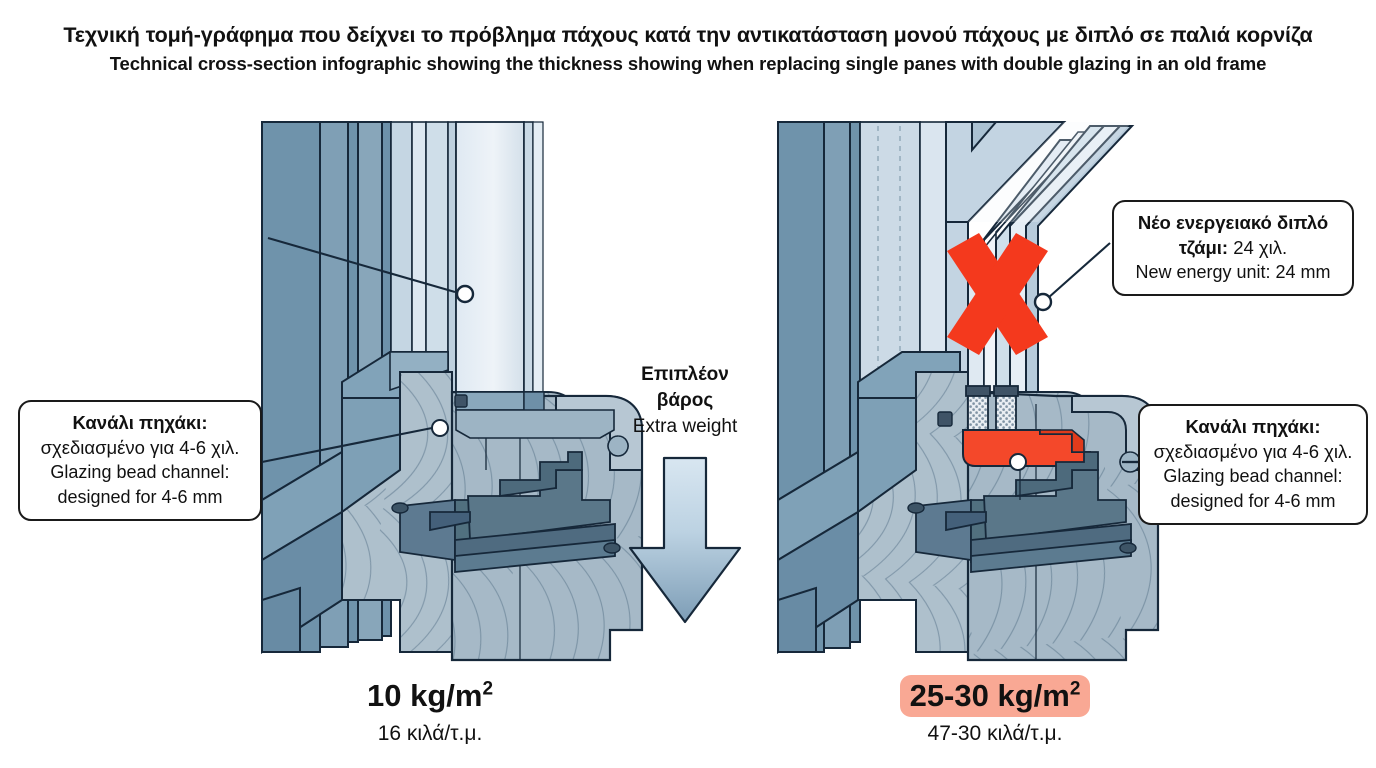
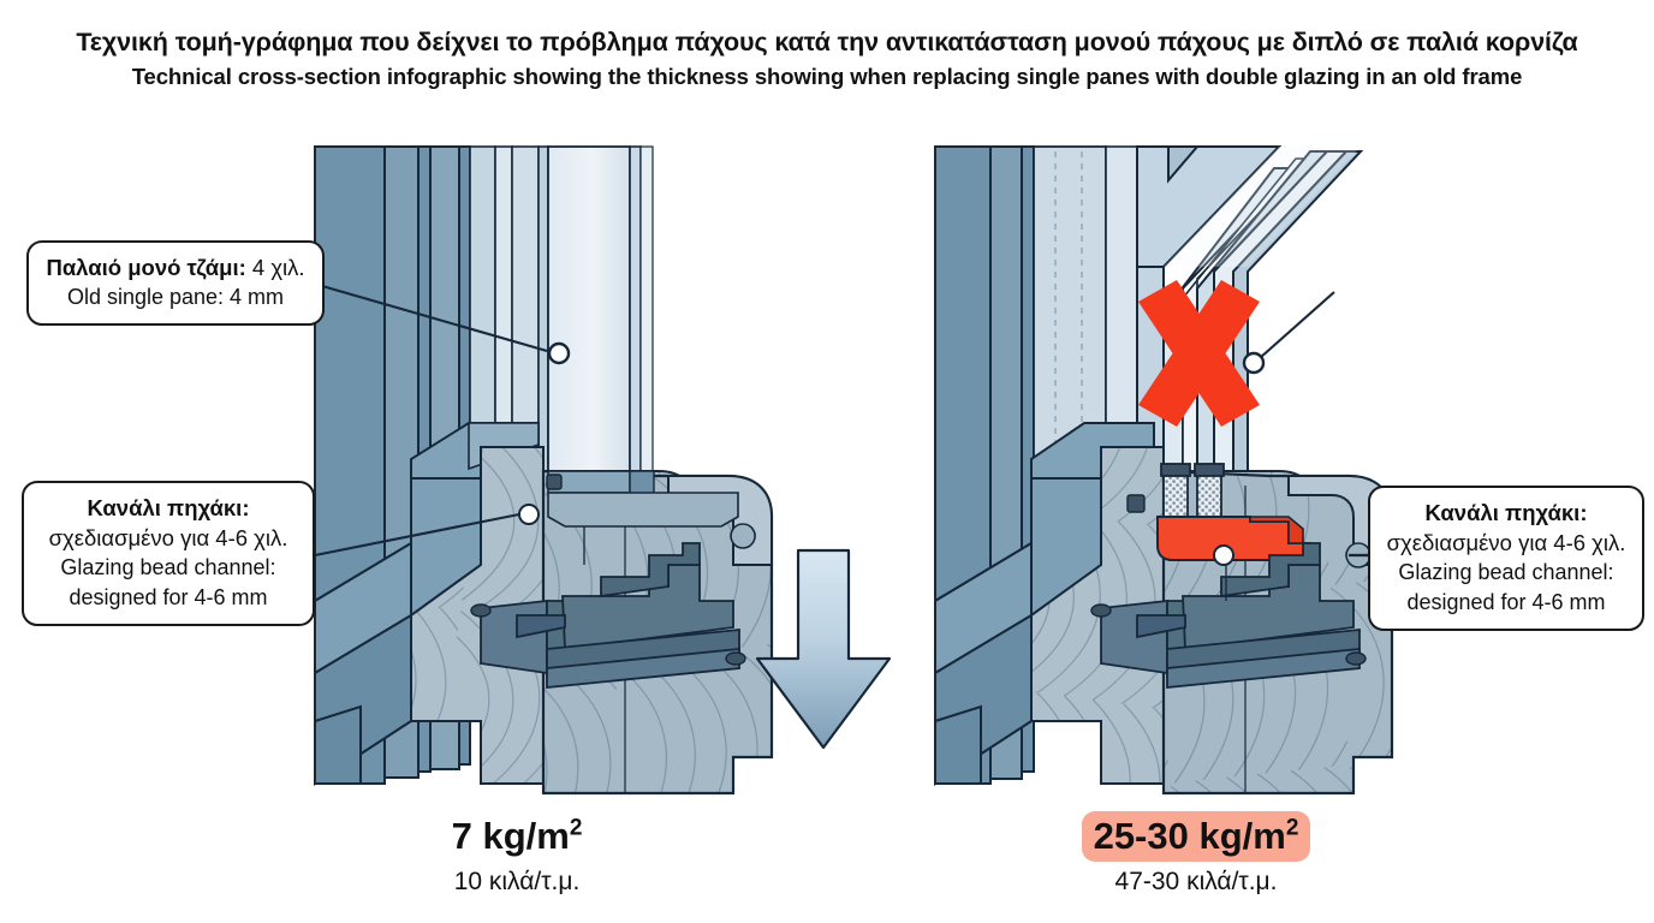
  Τεχνική τομή-γράφημα που δείχνει το πρόβλημα πάχους κατά την αντικατάσταση μονού πάχους με διπλό σε παλιά κορνίζα
  Technical cross-section infographic showing the thickness showing when replacing single panes with double glazing in an old frame
+ Παλαιό μονό τζάμι: 4 χιλ.
+ Old single pane: 4 mm
  Κανάλι πηχάκι:
  σχεδιασμένο για 4-6 χιλ.
  Glazing bead channel:
  designed for 4-6 mm
- Νέο ενεργειακό διπλό
- τζάμι: 24 χιλ.
- New energy unit: 24 mm
  Κανάλι πηχάκι:
  σχεδιασμένο για 4-6 χιλ.
  Glazing bead channel:
  designed for 4-6 mm
- Επιπλέον
- βάρος
- Extra weight
- 10 kg/m2
+ 7 kg/m2
- 16 κιλά/τ.μ.
+ 10 κιλά/τ.μ.
  25-30 kg/m2
  47-30 κιλά/τ.μ.
